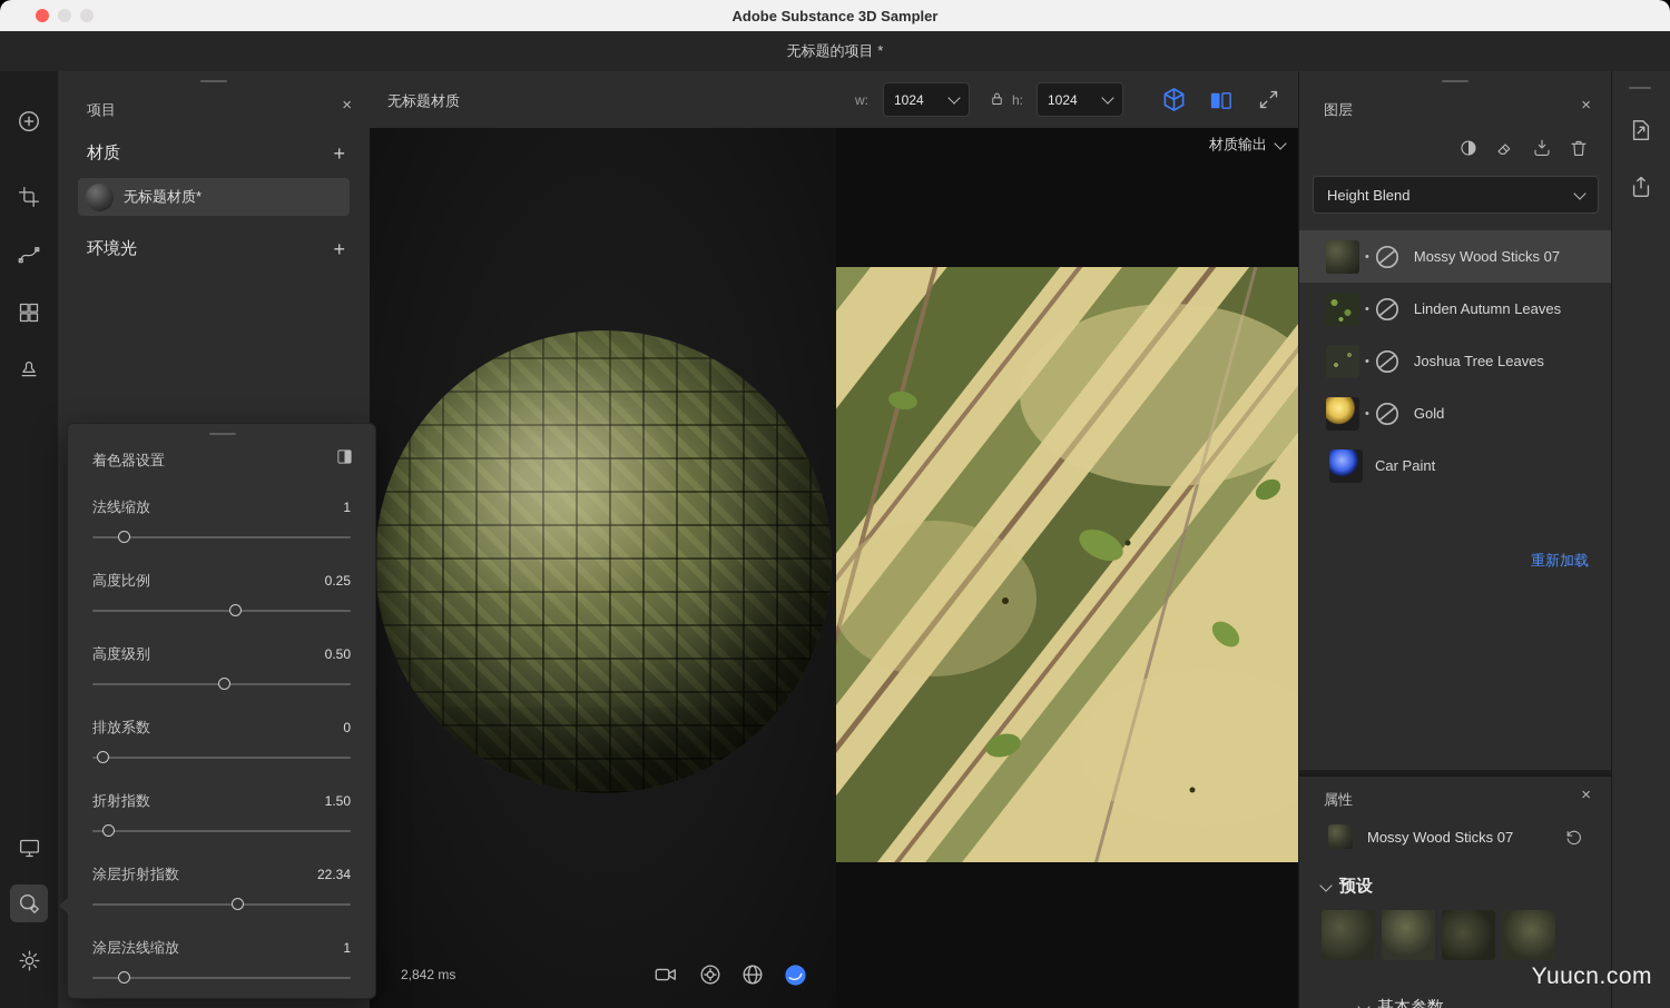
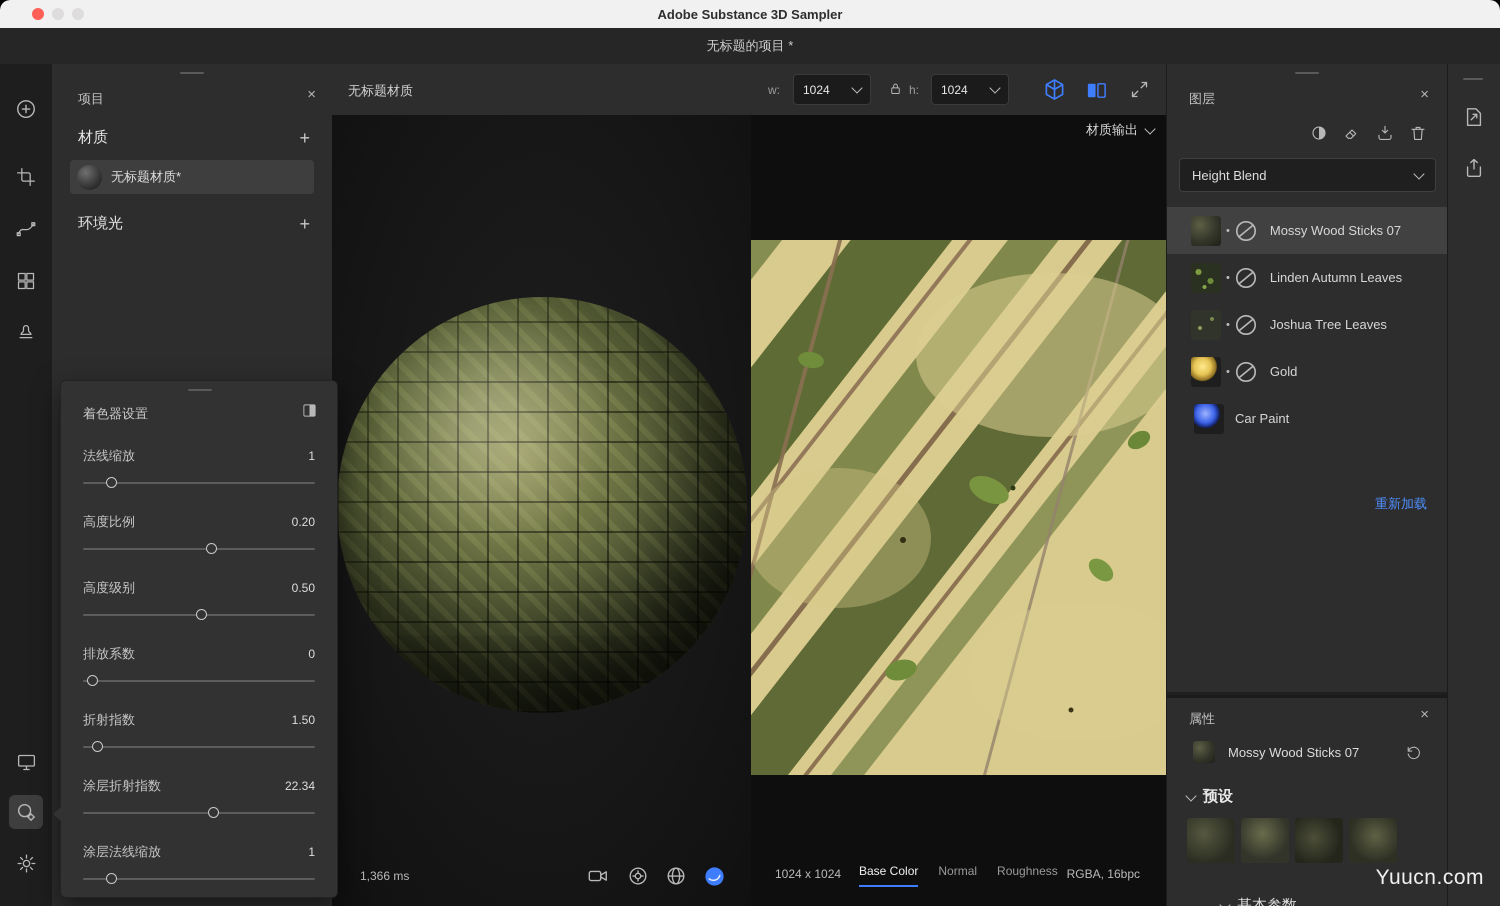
  Adobe Substance 3D Sampler
  无标题的项目 *
  项目
  ×
  材质
  +
  无标题材质*
  环境光
  +
  着色器设置
  法线缩放
  1
  高度比例
- 0.25
+ 0.20
  高度级别
  0.50
  排放系数
  0
  折射指数
  1.50
  涂层折射指数
  22.34
  涂层法线缩放
  1
  无标题材质
  w:
  1024
  h:
  1024
- 2,842 ms
+ 1,366 ms
  材质输出
+ 1024 x 1024
+ Base Color
+ Normal
+ Roughness
+ RGBA, 16bpc
  图层
  ×
  Height Blend
  •
  Mossy Wood Sticks 07
  •
  Linden Autumn Leaves
  •
  Joshua Tree Leaves
  •
  Gold
  Car Paint
  重新加载
  属性
  ×
  Mossy Wood Sticks 07
  预设
  Yuucn.com
